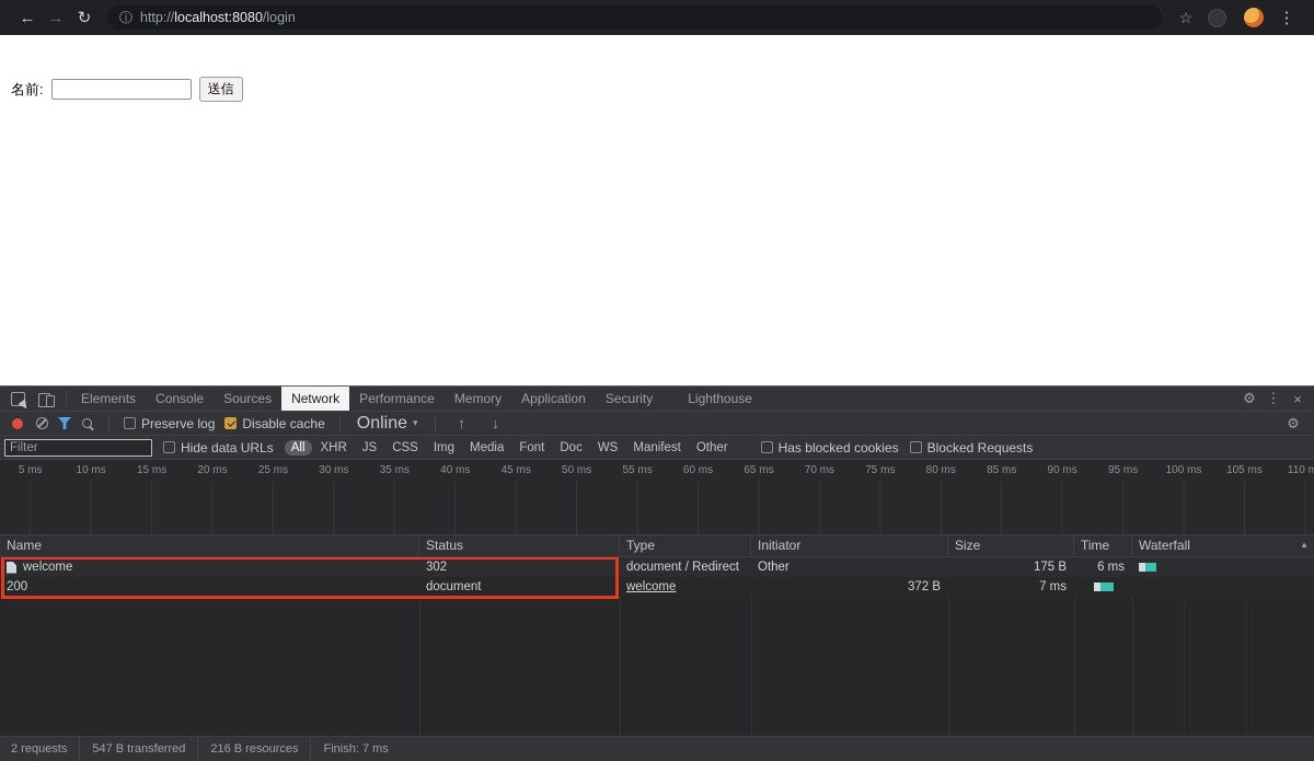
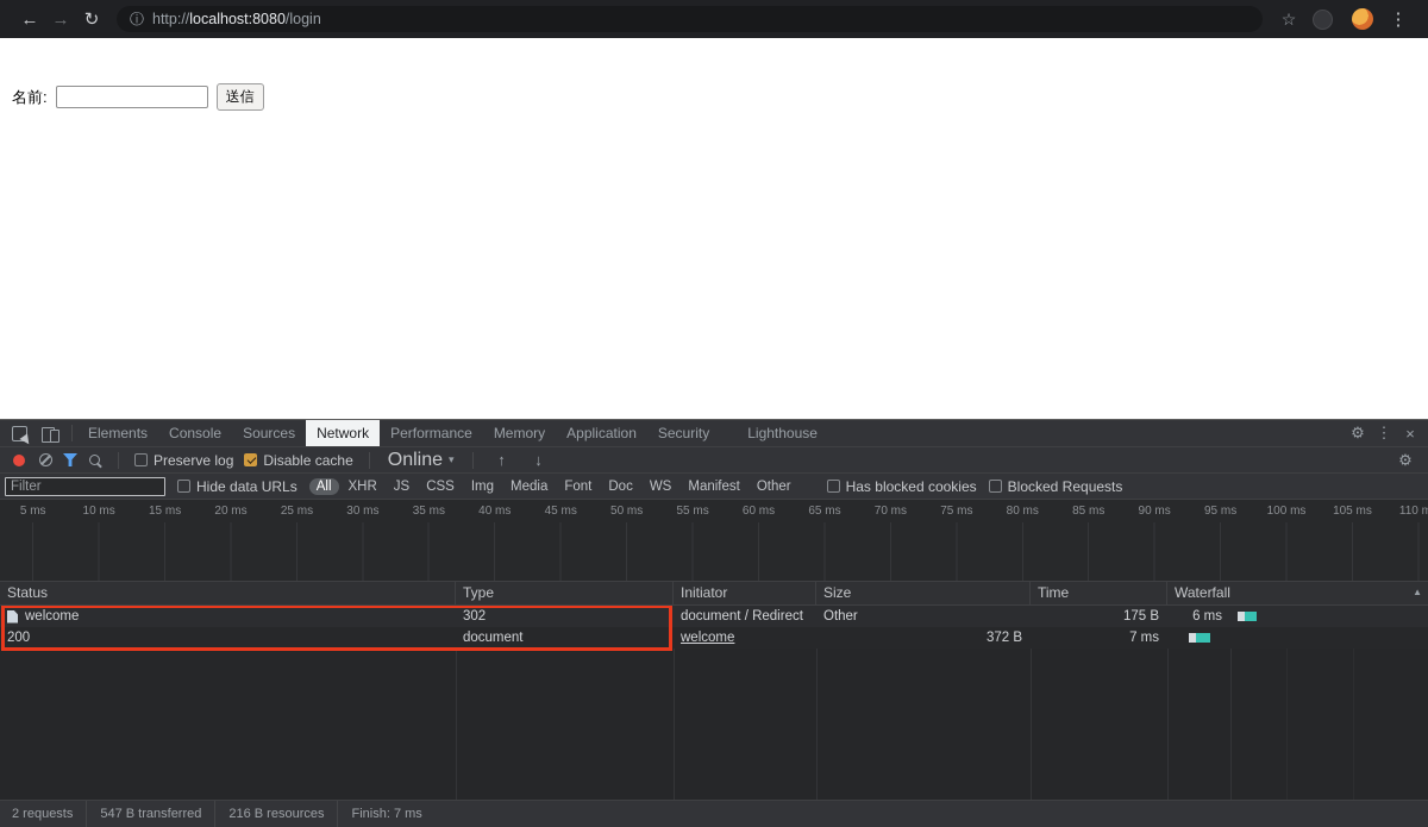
  ←
  →
  ↻
  ⓘ
  http://localhost:8080/login
  ☆
  ⋮
  名前:
  送信
  Elements
  Console
  Sources
  Network
  Performance
  Memory
  Application
  Security
  Lighthouse
  ⚙
  ⋮
  ×
  Preserve log
  Disable cache
  Online
  ▾
  ↑
  ↓
  ⚙
  Filter
  Hide data URLs
  All
  XHR
  JS
  CSS
  Img
  Media
  Font
  Doc
  WS
  Manifest
  Other
  Has blocked cookies
  Blocked Requests
  5 ms
  10 ms
  15 ms
  20 ms
  25 ms
  30 ms
  35 ms
  40 ms
  45 ms
  50 ms
  55 ms
  60 ms
  65 ms
  70 ms
  75 ms
  80 ms
  85 ms
  90 ms
  95 ms
  100 ms
  105 ms
  110 m
  ▲
- Name
  Status
  Type
  Initiator
  Size
  Time
  Waterfall
  welcome
  302
  document / Redirect
  Other
  175 B
  6 ms
  200
  document
  welcome
  372 B
  7 ms
  2 requests
  547 B transferred
  216 B resources
  Finish: 7 ms
